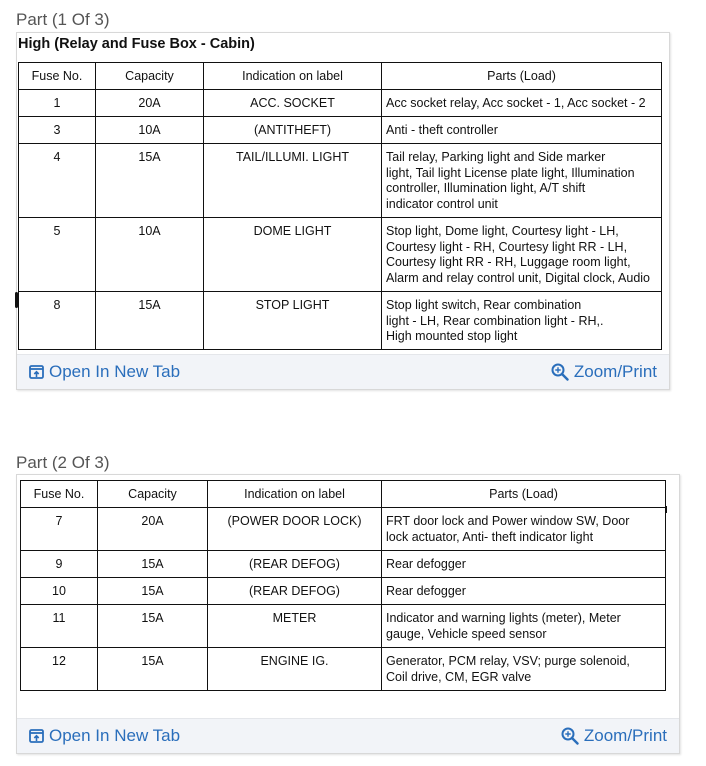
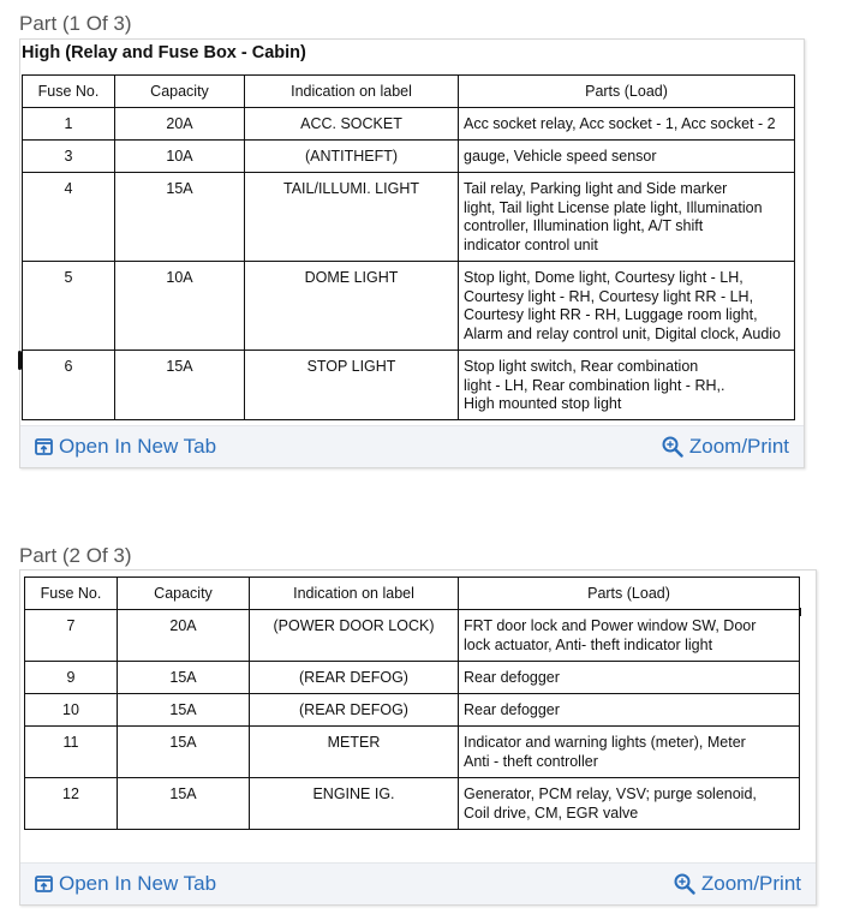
  Part (1 Of 3)
  High (Relay and Fuse Box - Cabin)
  Fuse No.	Capacity	Indication on label	Parts (Load)
  1	20A	ACC. SOCKET	Acc socket relay, Acc socket - 1, Acc socket - 2
- 3	10A	(ANTITHEFT)	Anti - theft controller
+ 3	10A	(ANTITHEFT)	gauge, Vehicle speed sensor
  4	15A	TAIL/ILLUMI. LIGHT	Tail relay, Parking light and Side marker light, Tail light License plate light, Illumination controller, Illumination light, A/T shift indicator control unit
  5	10A	DOME LIGHT	Stop light, Dome light, Courtesy light - LH, Courtesy light - RH, Courtesy light RR - LH, Courtesy light RR - RH, Luggage room light, Alarm and relay control unit, Digital clock, Audio
- 8	15A	STOP LIGHT	Stop light switch, Rear combination light - LH, Rear combination light - RH,. High mounted stop light
+ 6	15A	STOP LIGHT	Stop light switch, Rear combination light - LH, Rear combination light - RH,. High mounted stop light
  Open In New Tab
  Zoom/Print
  Part (2 Of 3)
  Fuse No.	Capacity	Indication on label	Parts (Load)
  7	20A	(POWER DOOR LOCK)	FRT door lock and Power window SW, Door lock actuator, Anti- theft indicator light
  9	15A	(REAR DEFOG)	Rear defogger
  10	15A	(REAR DEFOG)	Rear defogger
- 11	15A	METER	Indicator and warning lights (meter), Meter gauge, Vehicle speed sensor
+ 11	15A	METER	Indicator and warning lights (meter), Meter Anti - theft controller
  12	15A	ENGINE IG.	Generator, PCM relay, VSV; purge solenoid, Coil drive, CM, EGR valve
  Open In New Tab
  Zoom/Print
